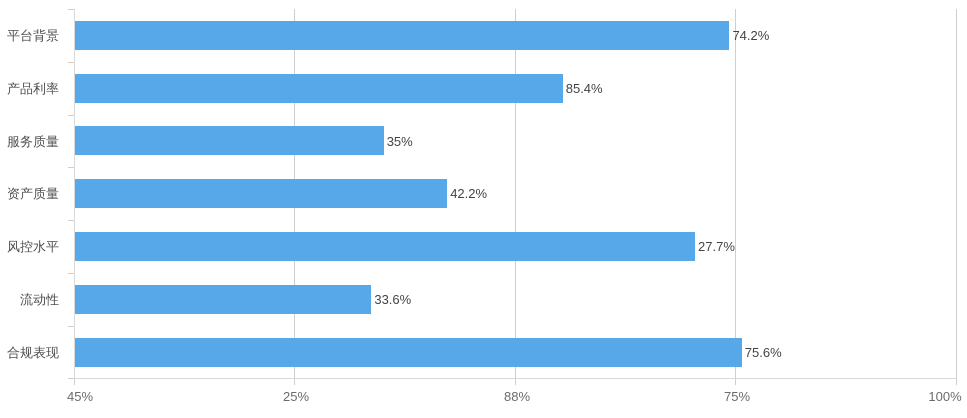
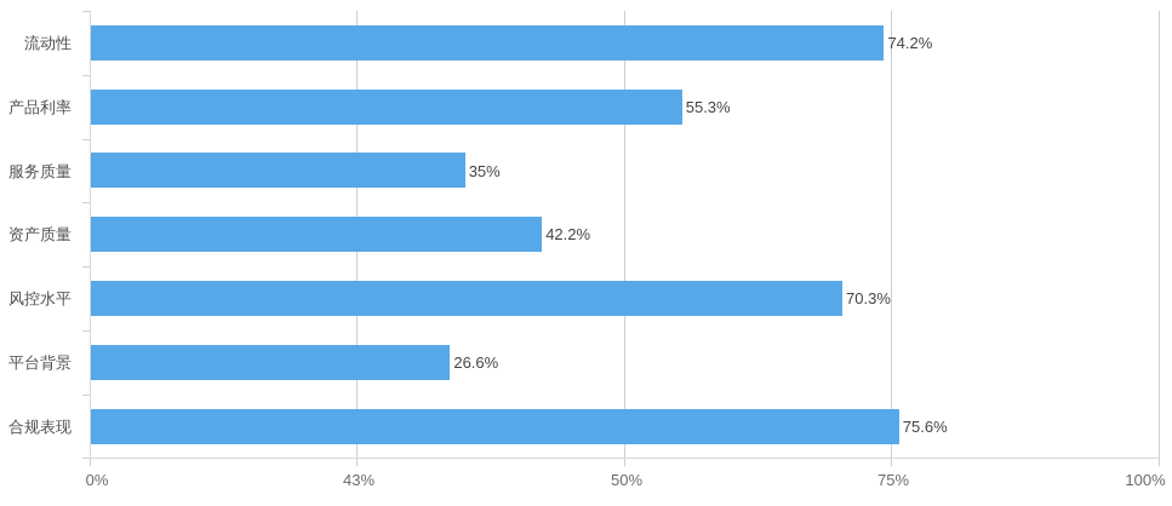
- 平台背景
+ 流动性
  产品利率
  服务质量
  资产质量
  风控水平
- 流动性
+ 平台背景
  合规表现
  74.2%
- 85.4%
+ 55.3%
  35%
  42.2%
- 27.7%
+ 70.3%
- 33.6%
+ 26.6%
  75.6%
- 45%
+ 0%
- 25%
+ 43%
- 88%
+ 50%
  75%
  100%
